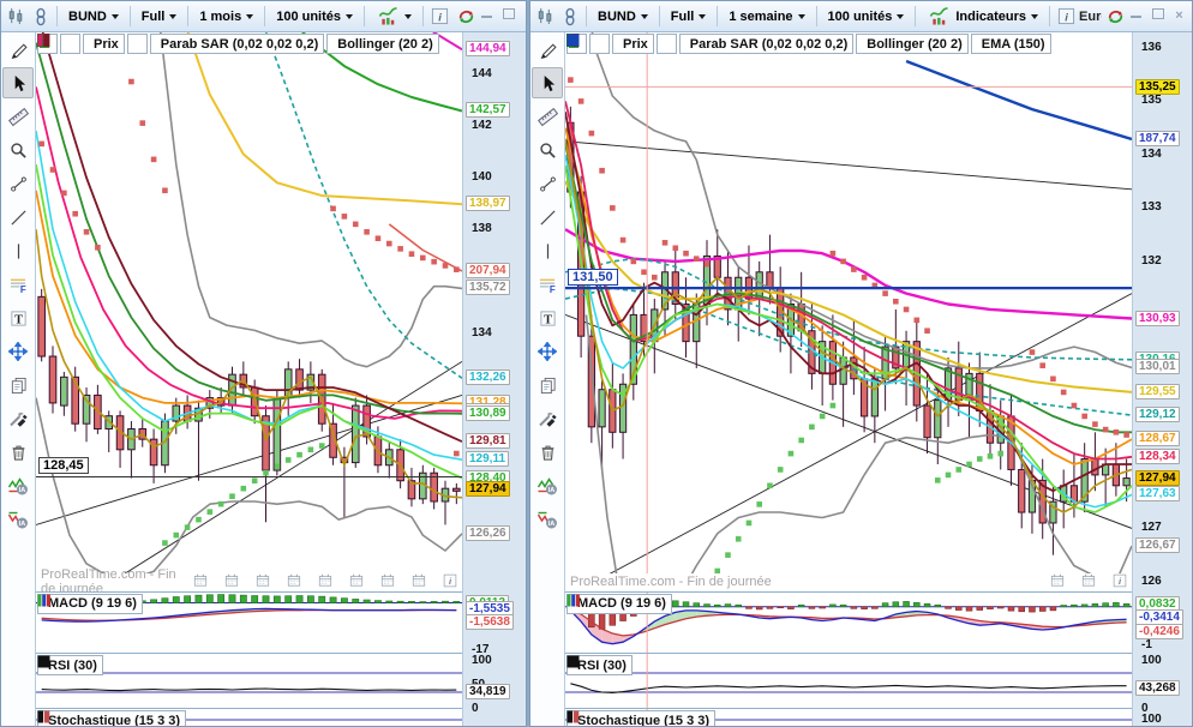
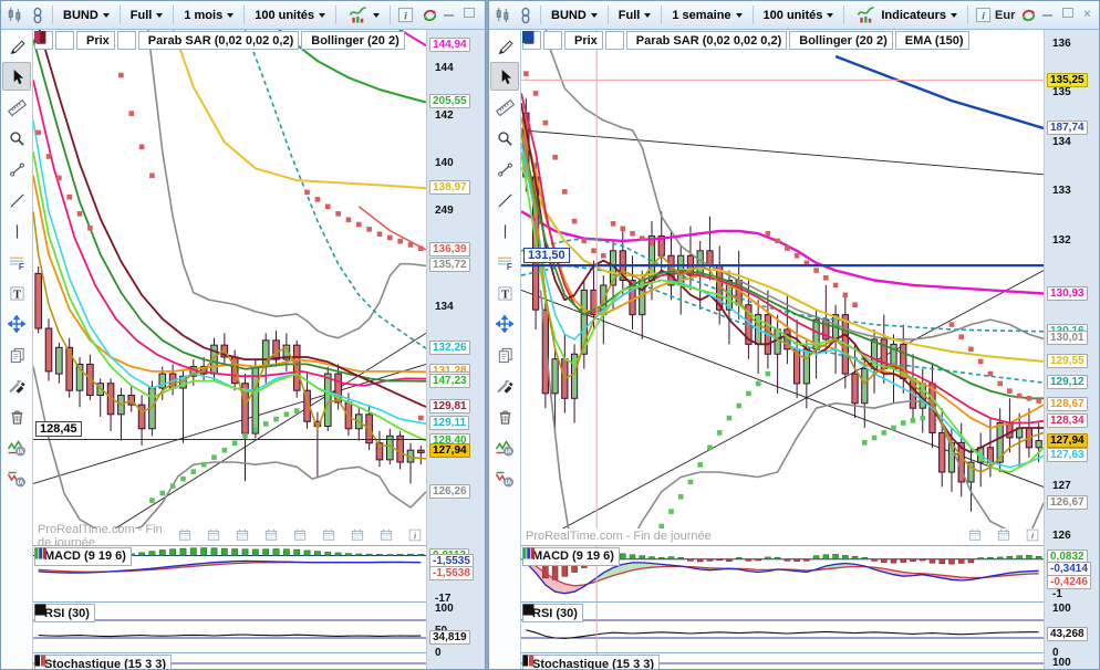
  BUND
  Full
  1 mois
  100 unités
  i
  F
  T
  Prix
  Parab SAR (0,02 0,02 0,2)
  Bollinger (20 2)
  128,45
  ProRealTime.com - Fin de journée
  i
  MACD (9 19 6)
  RSI (30)
  Stochastique (15 3 3)
  144
  142
  140
- 138
+ 249
  134
  144,94
- 142,57
+ 205,55
  138,97
- 207,94
+ 136,39
  135,72
  132,26
- 130,89
+ 147,23
  129,81
  129,11
  128,40
  127,94
  126,26
  -17
  -1,5535
  -1,5638
  100
  0
  34,819
  BUND
  Full
  1 semaine
  100 unités
  Indicateurs
  i
  ×
  F
  T
  Prix
  Parab SAR (0,02 0,02 0,2)
  Bollinger (20 2)
  EMA (150)
  131,50
  ProRealTime.com - Fin de journée
  i
  MACD (9 19 6)
  RSI (30)
  Stochastique (15 3 3)
  136
  135
  134
  133
  132
  127
  126
  135,25
  187,74
  130,93
  130,01
  129,55
  129,12
  128,67
  128,34
  127,94
  127,63
  126,67
  -1
  0,0832
  -0,3414
  -0,4246
  100
  0
  43,268
  100
